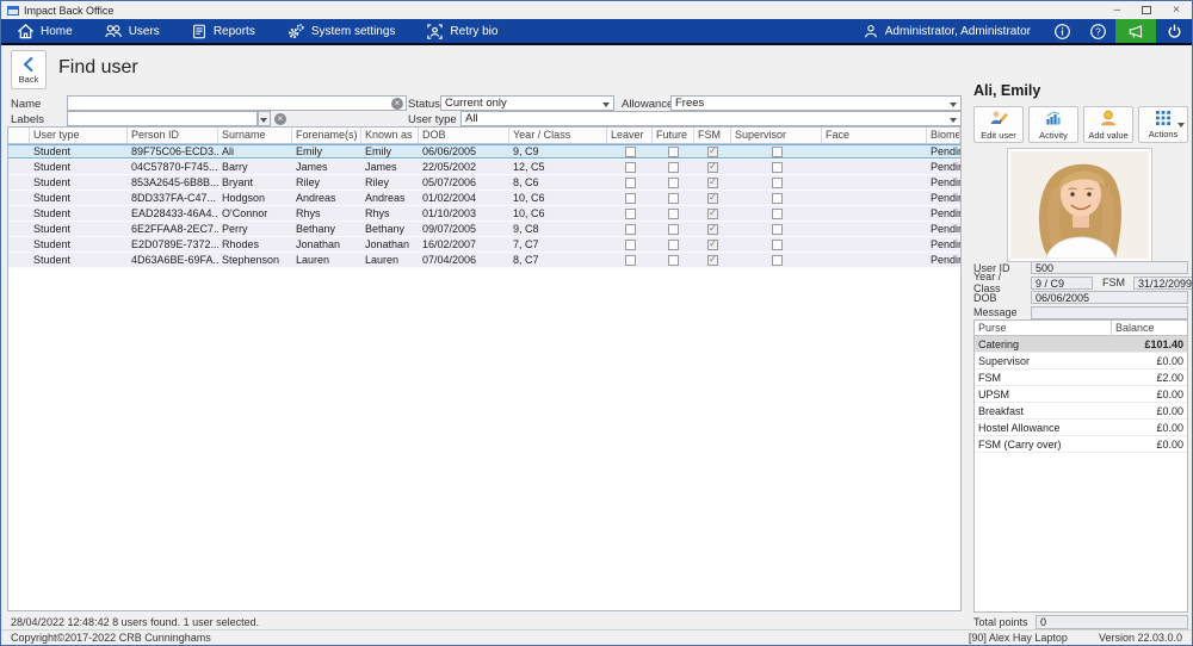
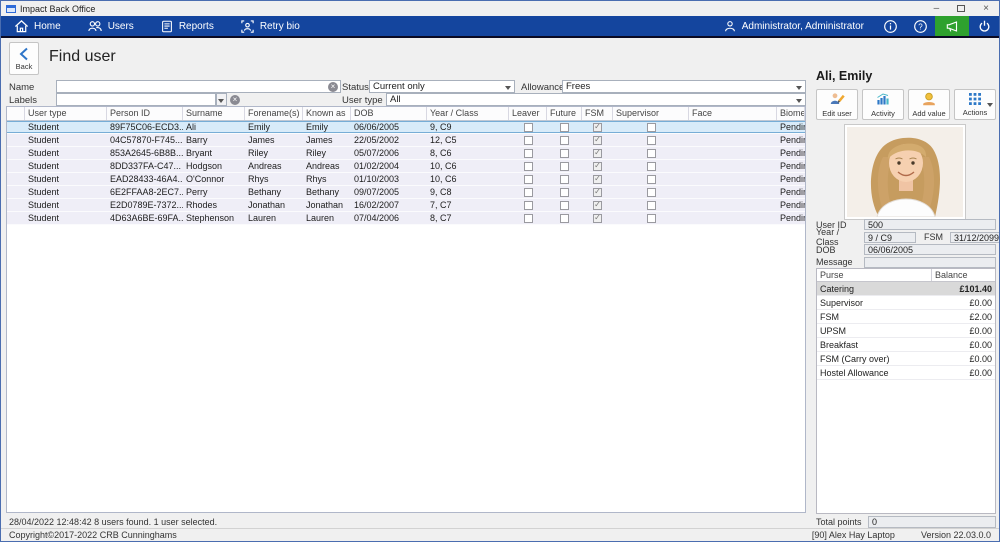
  Impact Back Office
  –
  ×
  Home
  Users
  Reports
- System settings
  Retry bio
  Administrator, Administrator
  ?
  Back
  Find user
  Name
  ×
  Status
  Current only
  Allowanc
  Frees
  Labels
  ×
  User type
  All
  User type
  Person ID
  Surname
  Forename(s)
  Known as
  DOB
  Year / Class
  Leaver
  Future
  FSM
  Supervisor
  Face
  Student
  89F75C06-ECD3..
  Ali
  Emily
  Emily
  06/06/2005
  9, C9
  Pendi
  Student
  04C57870-F745...
  Barry
  James
  James
  22/05/2002
  12, C5
  Pendi
  Student
  853A2645-6B8B...
  Bryant
  Riley
  Riley
  05/07/2006
  8, C6
  Pendi
  Student
  8DD337FA-C47...
  Hodgson
  Andreas
  Andreas
  01/02/2004
  10, C6
  Pendi
  Student
  EAD28433-46A4..
  O'Connor
  Rhys
  Rhys
  01/10/2003
  10, C6
  Pendi
  Student
  6E2FFAA8-2EC7..
  Perry
  Bethany
  Bethany
  09/07/2005
  9, C8
  Pendi
  Student
  E2D0789E-7372...
  Rhodes
  Jonathan
  Jonathan
  16/02/2007
  7, C7
  Pendi
  Student
  4D63A6BE-69FA..
  Stephenson
  Lauren
  Lauren
  07/04/2006
  8, C7
  Pendi
  28/04/2022 12:48:42 8 users found. 1 user selected.
  Ali, Emily
  Edit user
  Activity
  Add value
  Actions
  User ID
  500
  Year / Class
  9 / C9
  FSM
  31/12/2099
  DOB
  06/06/2005
  Message
  Purse
  Balance
  Catering
  £101.40
  Supervisor
  £0.00
  FSM
  £2.00
  UPSM
  £0.00
  Breakfast
  £0.00
- Hostel Allowance
+ FSM (Carry over)
  £0.00
- FSM (Carry over)
+ Hostel Allowance
  £0.00
  Total points
  0
  Copyright©2017-2022 CRB Cunninghams
  [90] Alex Hay Laptop
  Version 22.03.0.0
